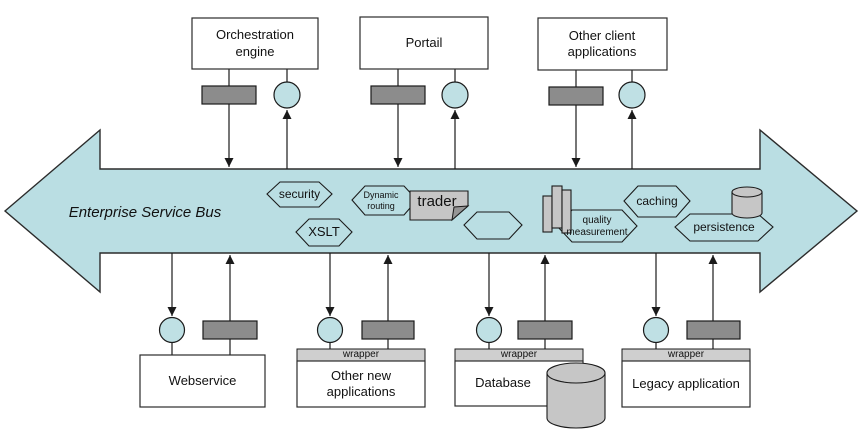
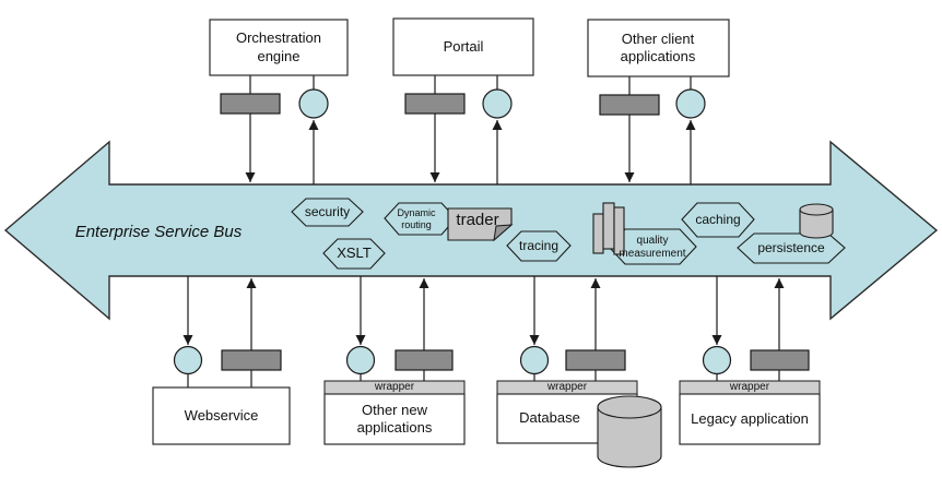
  Enterprise Service Bus
  Orchestration engine
  Portail
  Other client applications
  security
  Dynamic routing
  trader
  XSLT
+ tracing
  quality measurement
  caching
  persistence
  Webservice
  Other new applications
  Database
  Legacy application
  wrapper
  wrapper
  wrapper
